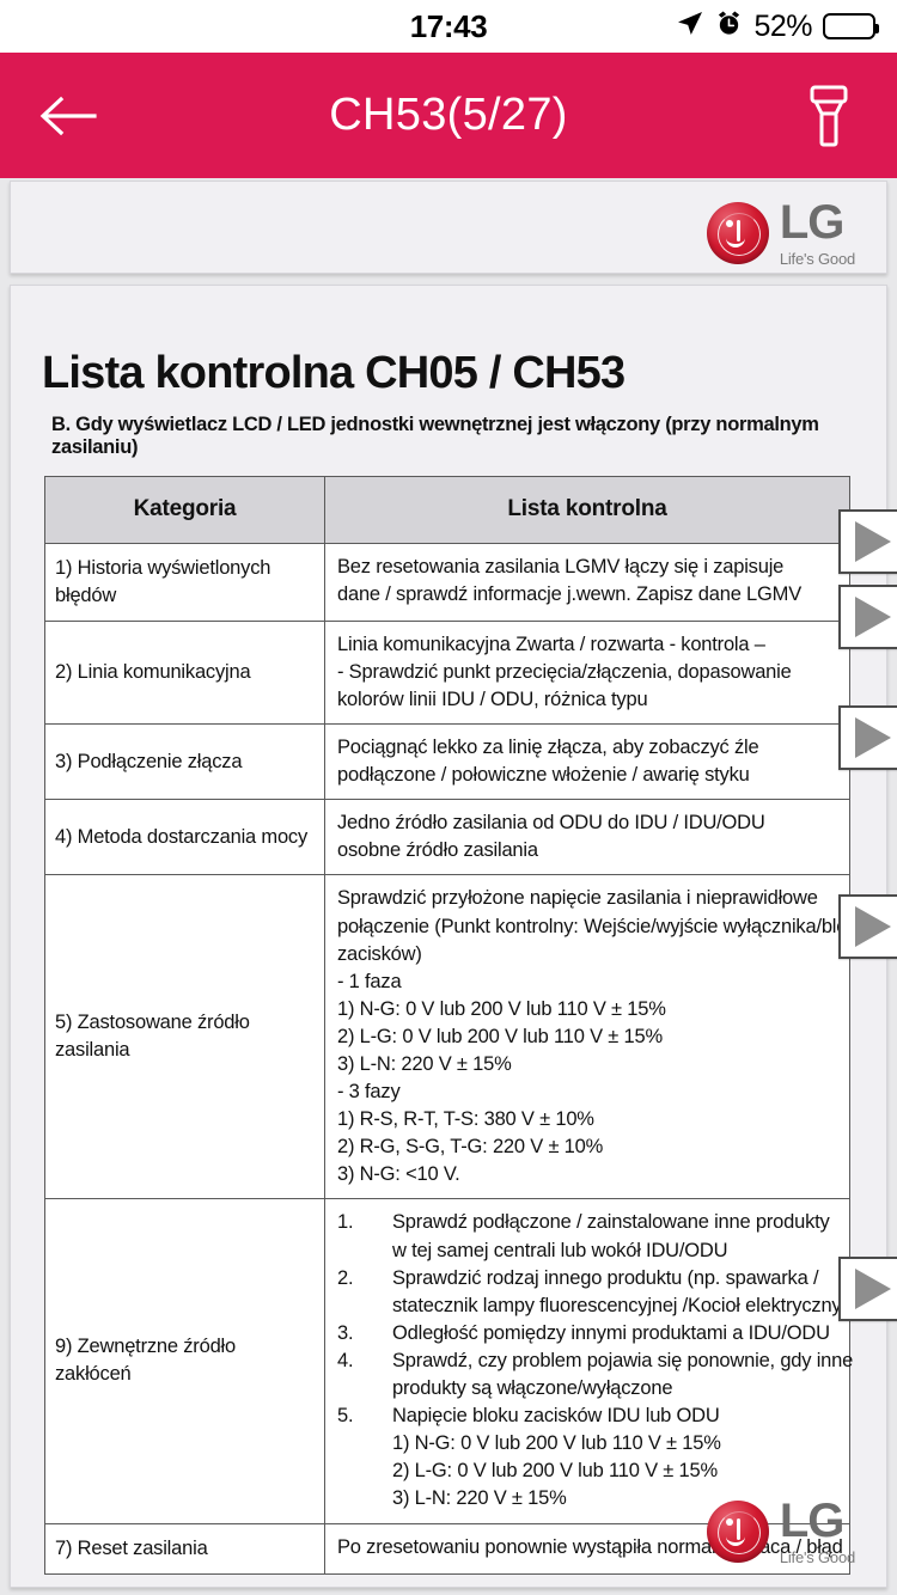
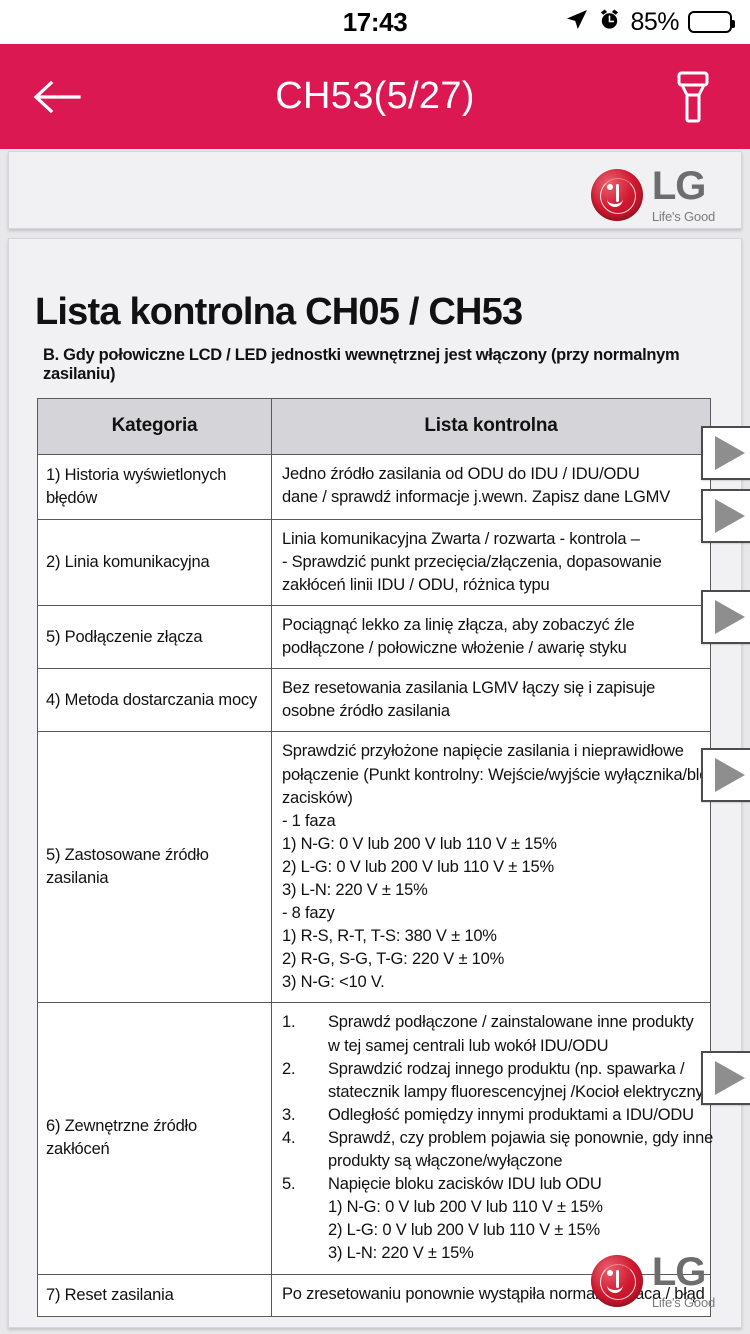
  17:43
- 52%
+ 85%
  CH53(5/27)
  LG
  Life's Good
  Lista kontrolna CH05 / CH53
- B. Gdy wyświetlacz LCD / LED jednostki wewnętrznej jest włączony (przy normalnym zasilaniu)
+ B. Gdy połowiczne LCD / LED jednostki wewnętrznej jest włączony (przy normalnym zasilaniu)
  Kategoria	Lista kontrolna
- 1) Historia wyświetlonych błędów	Bez resetowania zasilania LGMV łączy się i zapisuje dane / sprawdź informacje j.wewn. Zapisz dane LGMV
+ 1) Historia wyświetlonych błędów	Jedno źródło zasilania od ODU do IDU / IDU/ODU dane / sprawdź informacje j.wewn. Zapisz dane LGMV
- 2) Linia komunikacyjna	Linia komunikacyjna Zwarta / rozwarta - kontrola – - Sprawdzić punkt przecięcia/złączenia, dopasowanie kolorów linii IDU / ODU, różnica typu
+ 2) Linia komunikacyjna	Linia komunikacyjna Zwarta / rozwarta - kontrola – - Sprawdzić punkt przecięcia/złączenia, dopasowanie zakłóceń linii IDU / ODU, różnica typu
- 3) Podłączenie złącza	Pociągnąć lekko za linię złącza, aby zobaczyć źle podłączone / połowiczne włożenie / awarię styku
+ 5) Podłączenie złącza	Pociągnąć lekko za linię złącza, aby zobaczyć źle podłączone / połowiczne włożenie / awarię styku
- 4) Metoda dostarczania mocy	Jedno źródło zasilania od ODU do IDU / IDU/ODU osobne źródło zasilania
+ 4) Metoda dostarczania mocy	Bez resetowania zasilania LGMV łączy się i zapisuje osobne źródło zasilania
- 5) Zastosowane źródło zasilania	Sprawdzić przyłożone napięcie zasilania i nieprawidłowe połączenie (Punkt kontrolny: Wejście/wyjście wyłącznika/bl zacisków) - 1 faza 1) N-G: 0 V lub 200 V lub 110 V ± 15% 2) L-G: 0 V lub 200 V lub 110 V ± 15% 3) L-N: 220 V ± 15% - 3 fazy 1) R-S, R-T, T-S: 380 V ± 10% 2) R-G, S-G, T-G: 220 V ± 10% 3) N-G: <10 V.
+ 5) Zastosowane źródło zasilania	Sprawdzić przyłożone napięcie zasilania i nieprawidłowe połączenie (Punkt kontrolny: Wejście/wyjście wyłącznika/bl zacisków) - 1 faza 1) N-G: 0 V lub 200 V lub 110 V ± 15% 2) L-G: 0 V lub 200 V lub 110 V ± 15% 3) L-N: 220 V ± 15% - 8 fazy 1) R-S, R-T, T-S: 380 V ± 10% 2) R-G, S-G, T-G: 220 V ± 10% 3) N-G: <10 V.
- 9) Zewnętrzne źródło zakłóceń	1. Sprawdź podłączone / zainstalowane inne produkty w tej samej centrali lub wokół IDU/ODU 2. Sprawdzić rodzaj innego produktu (np. spawarka / statecznik lampy fluorescencyjnej /Kocioł elektryczny 3. Odległość pomiędzy innymi produktami a IDU/ODU 4. Sprawdź, czy problem pojawia się ponownie, gdy inne produkty są włączone/wyłączone 5. Napięcie bloku zacisków IDU lub ODU 1) N-G: 0 V lub 200 V lub 110 V ± 15% 2) L-G: 0 V lub 200 V lub 110 V ± 15% 3) L-N: 220 V ± 15%
+ 6) Zewnętrzne źródło zakłóceń	1. Sprawdź podłączone / zainstalowane inne produkty w tej samej centrali lub wokół IDU/ODU 2. Sprawdzić rodzaj innego produktu (np. spawarka / statecznik lampy fluorescencyjnej /Kocioł elektryczny 3. Odległość pomiędzy innymi produktami a IDU/ODU 4. Sprawdź, czy problem pojawia się ponownie, gdy inne produkty są włączone/wyłączone 5. Napięcie bloku zacisków IDU lub ODU 1) N-G: 0 V lub 200 V lub 110 V ± 15% 2) L-G: 0 V lub 200 V lub 110 V ± 15% 3) L-N: 220 V ± 15%
  7) Reset zasilania	Po zresetowaniu ponownie wystąpiła normaca / błą
  LG
  Life's Good
